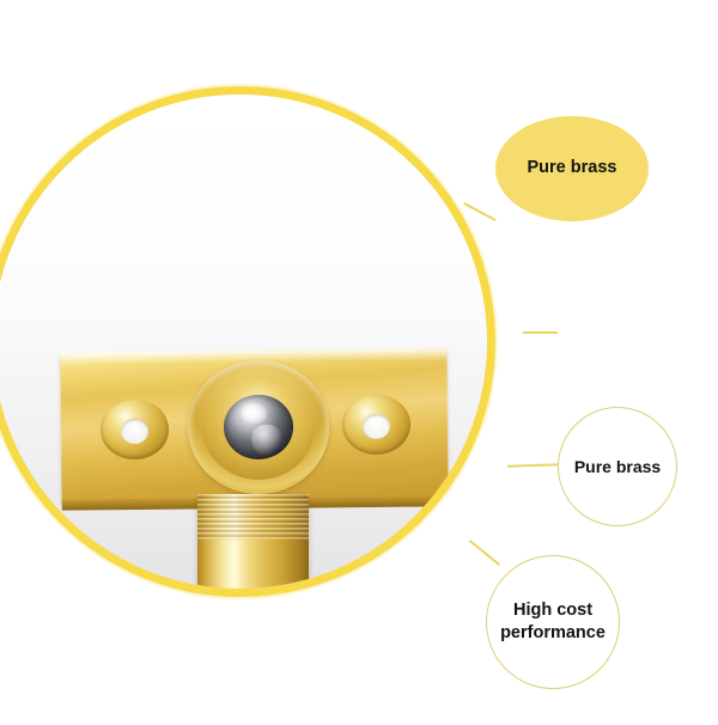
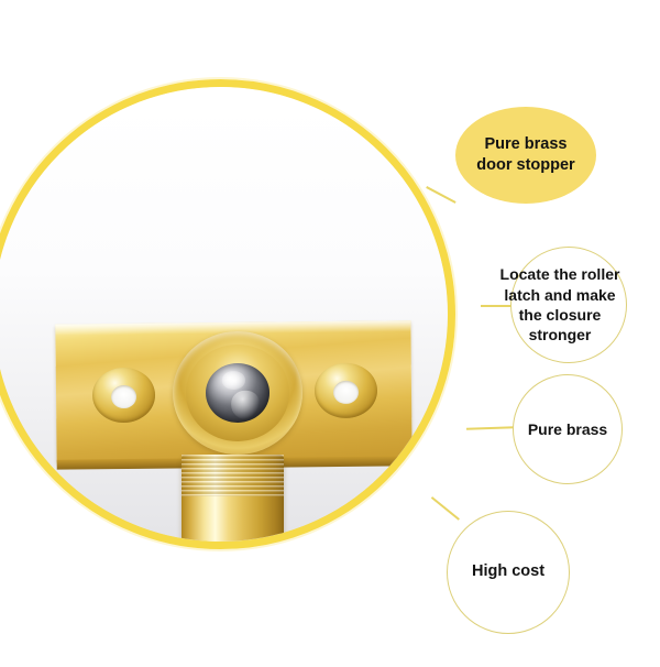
  Pure brass
+ door stopper
+ Locate the roller
+ latch and make
+ the closure
+ stronger
  Pure brass
  High cost
- performance
